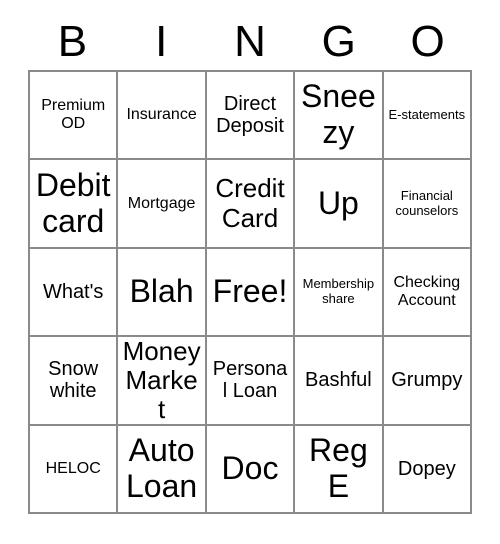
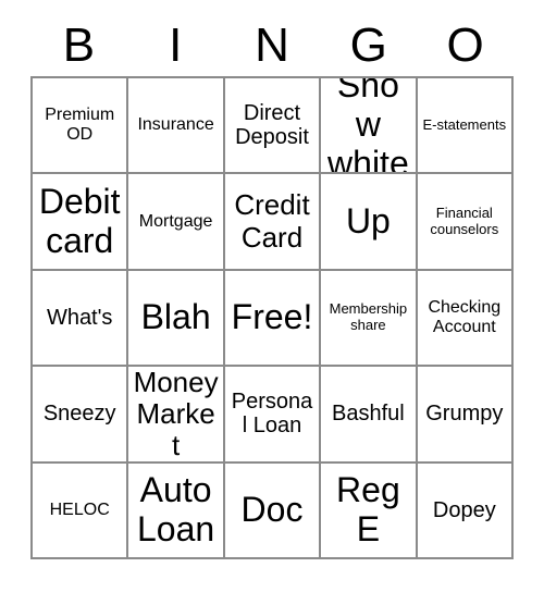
  B
  I
  N
  G
  O
  Premium OD
  Insurance
  Direct Deposit
- Sneezy
+ Snow white
  E-statements
  Debit card
  Mortgage
  Credit Card
  Up
  Financial counselors
  What's
  Blah
  Free!
  Membership share
  Checking Account
- Snow white
+ Sneezy
  Money Market
  Personal Loan
  Bashful
  Grumpy
  HELOC
  Auto Loan
  Doc
  Reg E
  Dopey
